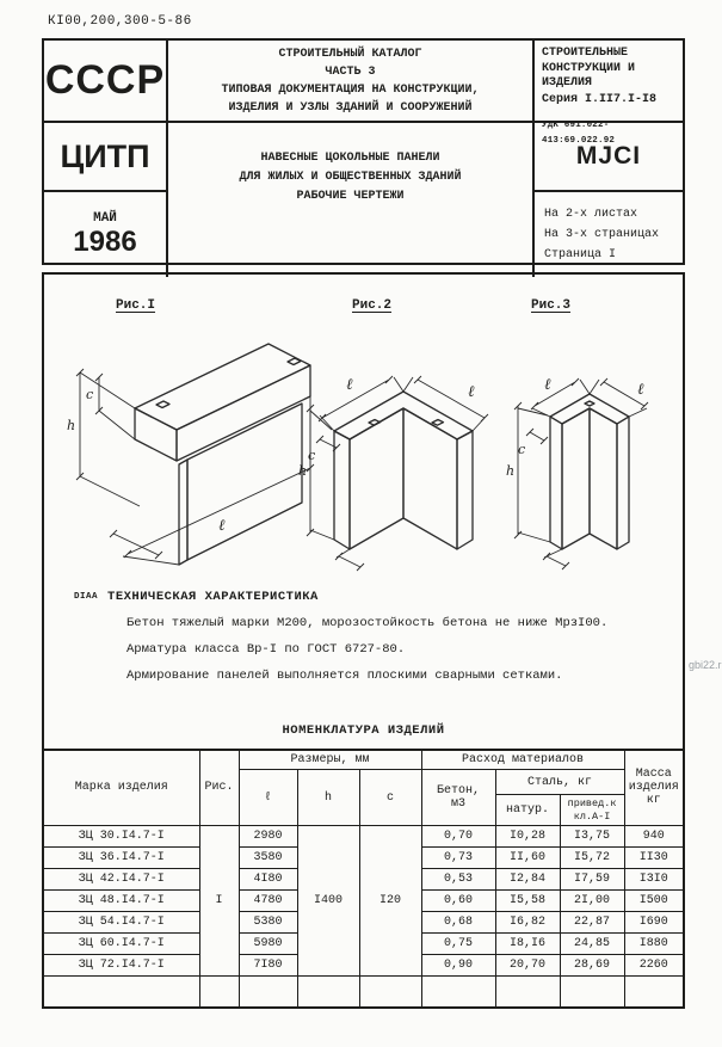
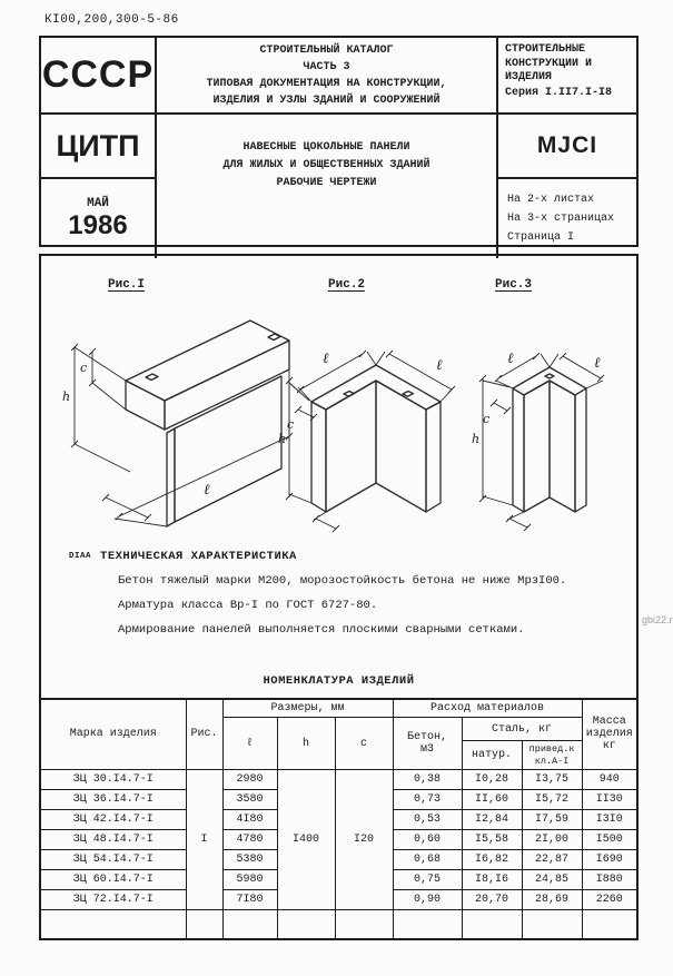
  КI00,200,300-5-86
  СССР
  СТРОИТЕЛЬНЫЙ КАТАЛОГ
  ЧАСТЬ 3
  ТИПОВАЯ ДОКУМЕНТАЦИЯ НА КОНСТРУКЦИИ,
  ИЗДЕЛИЯ И УЗЛЫ ЗДАНИЙ И СООРУЖЕНИЙ
  СТРОИТЕЛЬНЫЕ
  КОНСТРУКЦИИ И
  ИЗДЕЛИЯ
  Серия I.II7.I-I8
- УДК 691.022-413:69.022.92
  ЦИТП
  МАЙ
  1986
  НАВЕСНЫЕ ЦОКОЛЬНЫЕ ПАНЕЛИ
  ДЛЯ ЖИЛЫХ И ОБЩЕСТВЕННЫХ ЗДАНИЙ
  РАБОЧИЕ ЧЕРТЕЖИ
  MJCI
  На 2-х листах
  На 3-х страницах
  Страница I
  Рис.I
  Рис.2
  Рис.3
  h
  c
  ℓ
  ℓ
  ℓ
  h
  c
  ℓ
  ℓ
  h
  c
  DIAA ТЕХНИЧЕСКАЯ ХАРАКТЕРИСТИКА
  Бетон тяжелый марки М200, морозостойкость бетона не ниже МрзI00.
  Арматура класса Вр-I по ГОСТ 6727-80.
  Армирование панелей выполняется плоскими сварными сетками.
  НОМЕНКЛАТУРА ИЗДЕЛИЙ
  Марка изделия	Рис.	Размеры, мм	Расход материалов	Масса изделия кг
  ℓ	h	с	Бетон, м3	Сталь, кг
  натур.	привед.к кл.А-I
- ЗЦ 30.I4.7-I	I	2980	I400	I20	0,70	I0,28	I3,75	940
+ ЗЦ 30.I4.7-I	I	2980	I400	I20	0,38	I0,28	I3,75	940
  ЗЦ 36.I4.7-I	3580	0,73	II,60	I5,72	II30
  ЗЦ 42.I4.7-I	4I80	0,53	I2,84	I7,59	I3I0
  ЗЦ 48.I4.7-I	4780	0,60	I5,58	2I,00	I500
  ЗЦ 54.I4.7-I	5380	0,68	I6,82	22,87	I690
  ЗЦ 60.I4.7-I	5980	0,75	I8,I6	24,85	I880
  ЗЦ 72.I4.7-I	7I80	0,90	20,70	28,69	2260
  gbi22.r
